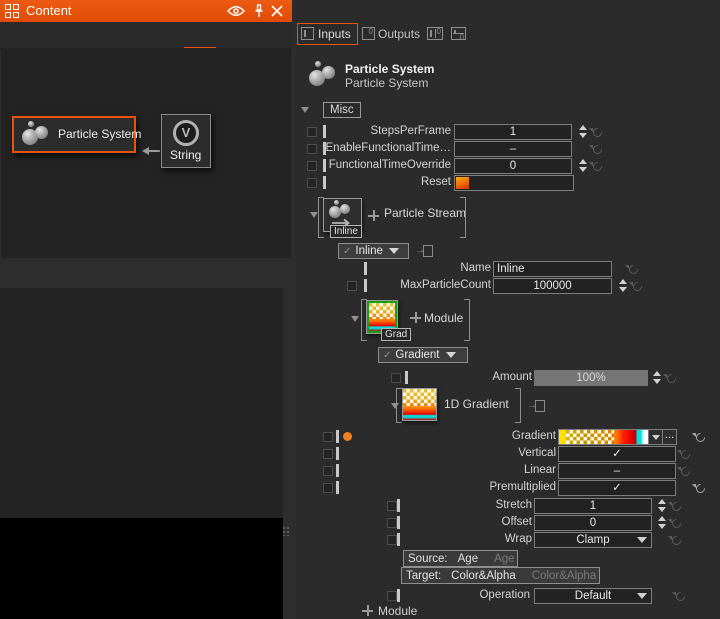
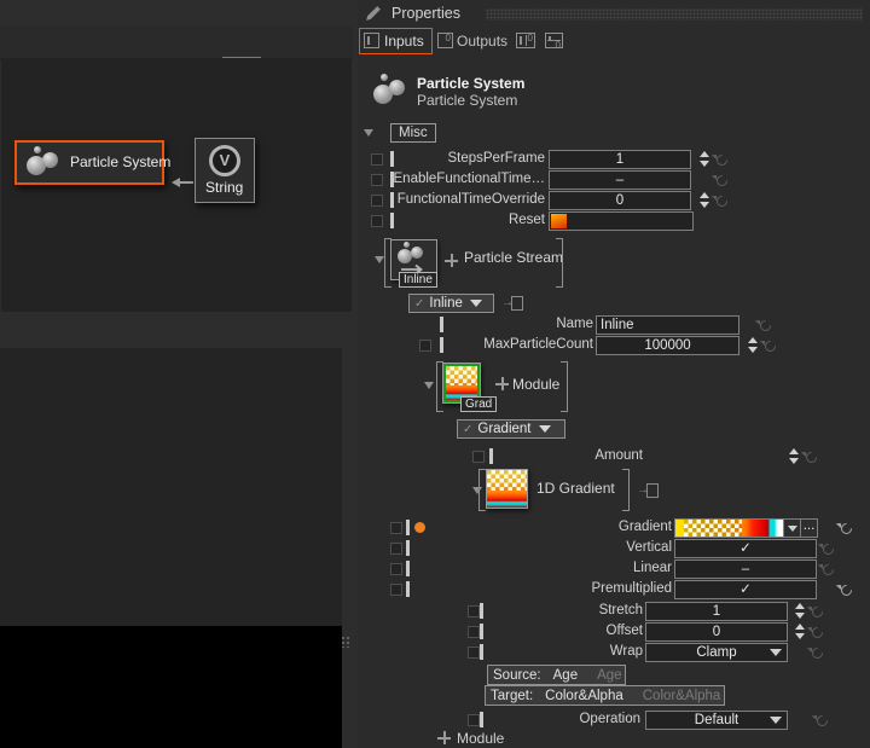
- Content
  Particle System
  V
  String
+ Properties
  Inputs
  0
  Outputs
  0
  0
  Particle System
  Particle System
  Misc
  StepsPerFrame
  1
  EnableFunctionalTime…
  –
  FunctionalTimeOverride
  0
  Reset
  Inline
  Particle Stream
  ✓
  Inline
  →
  Name
  Inline
  MaxParticleCount
  100000
  Grad
  Module
  ✓
  Gradient
  Amount
- 100%
  1D Gradient
  →
  Gradient
  ...
  Vertical
  ✓
  Linear
  –
  Premultiplied
  ✓
  Stretch
  1
  Offset
  0
  Wrap
  Clamp
  Source:
  Age
  Age
  Target:
  Color&Alpha
  Color&Alpha
  Operation
  Default
  Module
